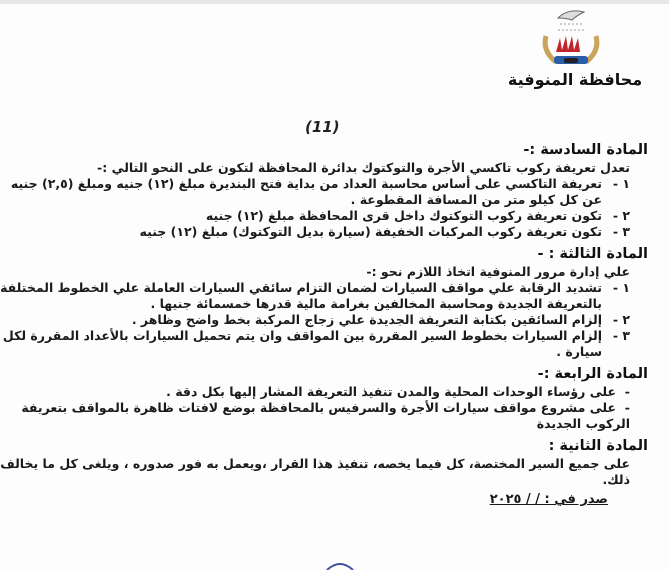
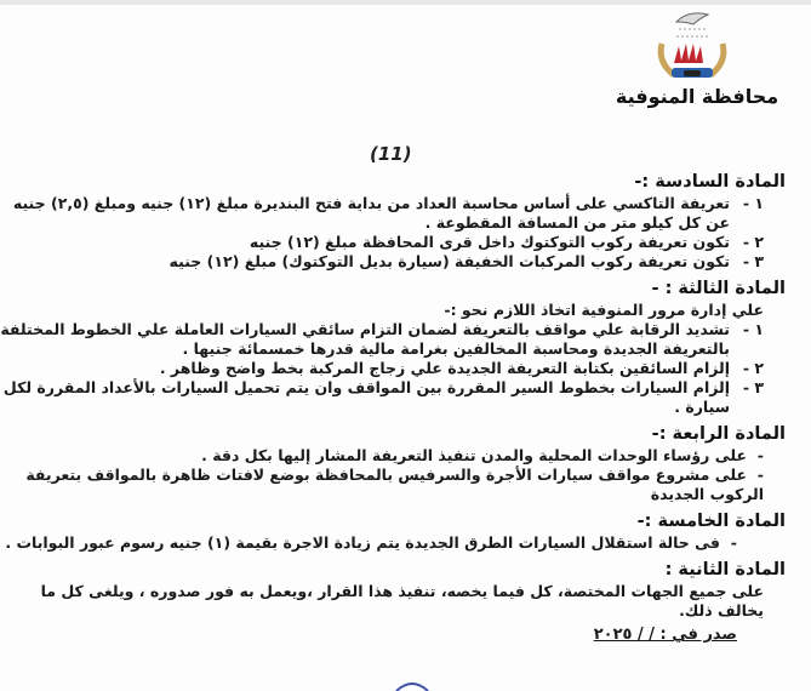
  محافظة المنوفية
  (11)
  المادة السادسة :-
- تعدل تعريفة ركوب تاكسي الأجرة والتوكتوك بدائرة المحافظة لتكون على النحو التالي :-
  ١ -
  تعريفة التاكسي على أساس محاسبة العداد من بداية فتح البنديرة مبلغ (١٢) جنيه ومبلغ (٢,٥) جنيه عن كل كيلو متر من المسافة المقطوعة .
  ٢ -
  تكون تعريفة ركوب التوكتوك داخل قرى المحافظة مبلغ (١٢) جنيه
  ٣ -
  تكون تعريفة ركوب المركبات الخفيفة (سيارة بديل التوكتوك) مبلغ (١٢) جنيه
  المادة الثالثة : -
  علي إدارة مرور المنوفية اتخاذ اللازم نحو :-
  ١ -
- تشديد الرقابة علي مواقف السيارات لضمان التزام سائقي السيارات العاملة علي الخطوط المختلفة بالتعريفة الجديدة ومحاسبة المخالفين بغرامة مالية قدرها خمسمائة جنيها .
+ تشديد الرقابة علي مواقف بالتعريفة لضمان التزام سائقي السيارات العاملة علي الخطوط المختلفة بالتعريفة الجديدة ومحاسبة المخالفين بغرامة مالية قدرها خمسمائة جنيها .
  ٢ -
  إلزام السائقين بكتابة التعريفة الجديدة علي زجاج المركبة بخط واضح وظاهر .
  ٣ -
  إلزام السيارات بخطوط السير المقررة بين المواقف وان يتم تحميل السيارات بالأعداد المقررة لكل سيارة .
  المادة الرابعة :-
  -على رؤساء الوحدات المحلية والمدن تنفيذ التعريفة المشار إليها بكل دقة .
  -على مشروع مواقف سيارات الأجرة والسرفيس بالمحافظة بوضع لافتات ظاهرة بالمواقف بتعريفة الركوب الجديدة
+ المادة الخامسة :-
+ -فى حالة استقلال السيارات الطرق الجديدة يتم زيادة الاجرة بقيمة (١) جنيه رسوم عبور البوابات .
  المادة الثانية :
- على جميع السير المختصة، كل فيما يخصه، تنفيذ هذا القرار ،ويعمل به فور صدوره ، ويلغى كل ما يخالف ذلك.
+ على جميع الجهات المختصة، كل فيما يخصه، تنفيذ هذا القرار ،ويعمل به فور صدوره ، ويلغى كل ما يخالف ذلك.
  صدر في : / / ٢٠٢٥
